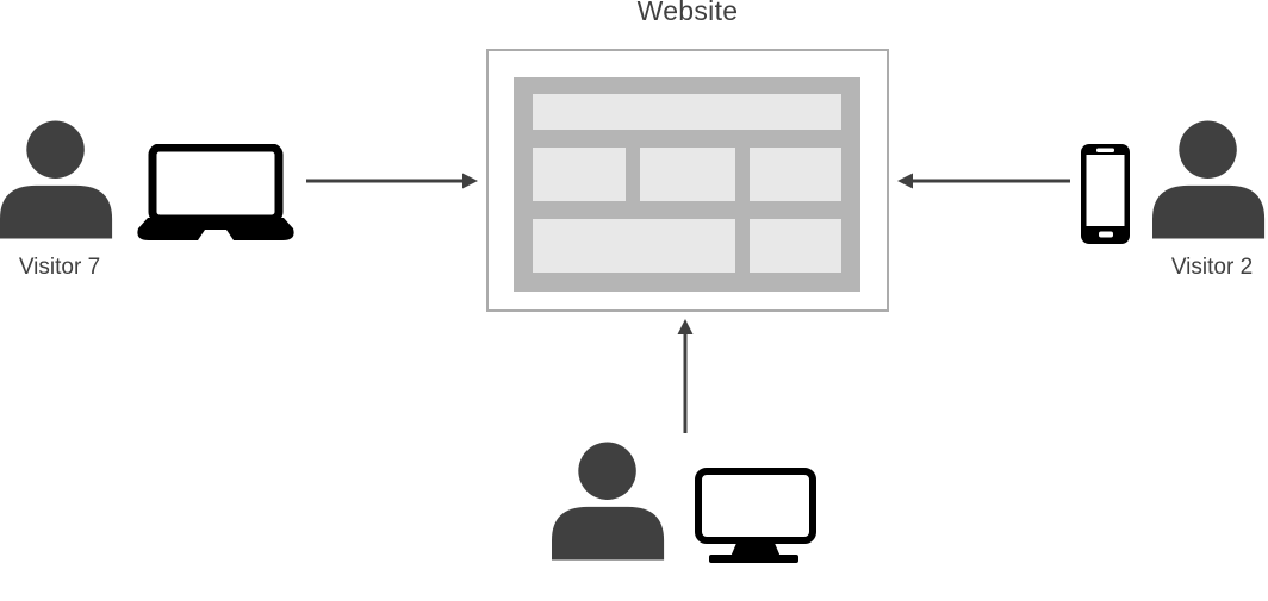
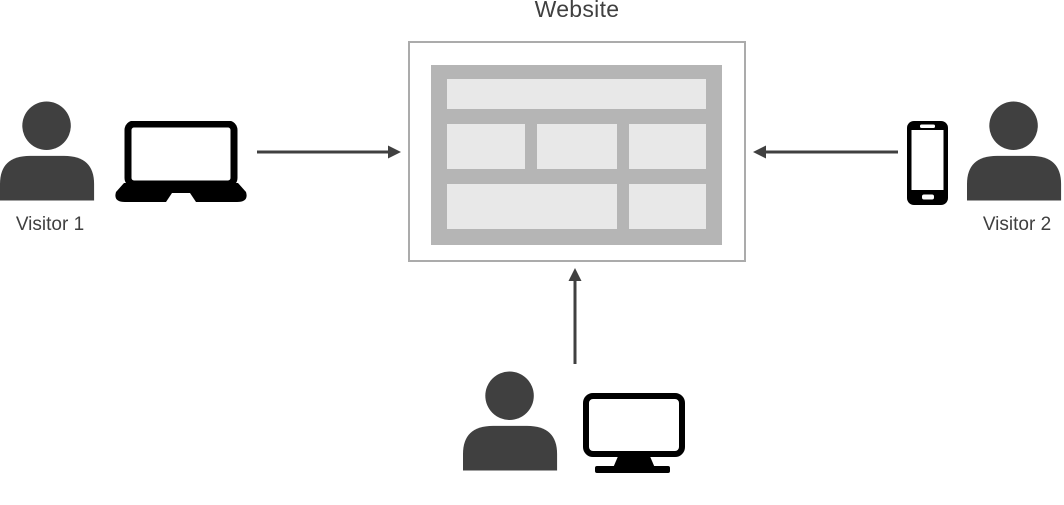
  Website
- Visitor 7
+ Visitor 1
  Visitor 2
